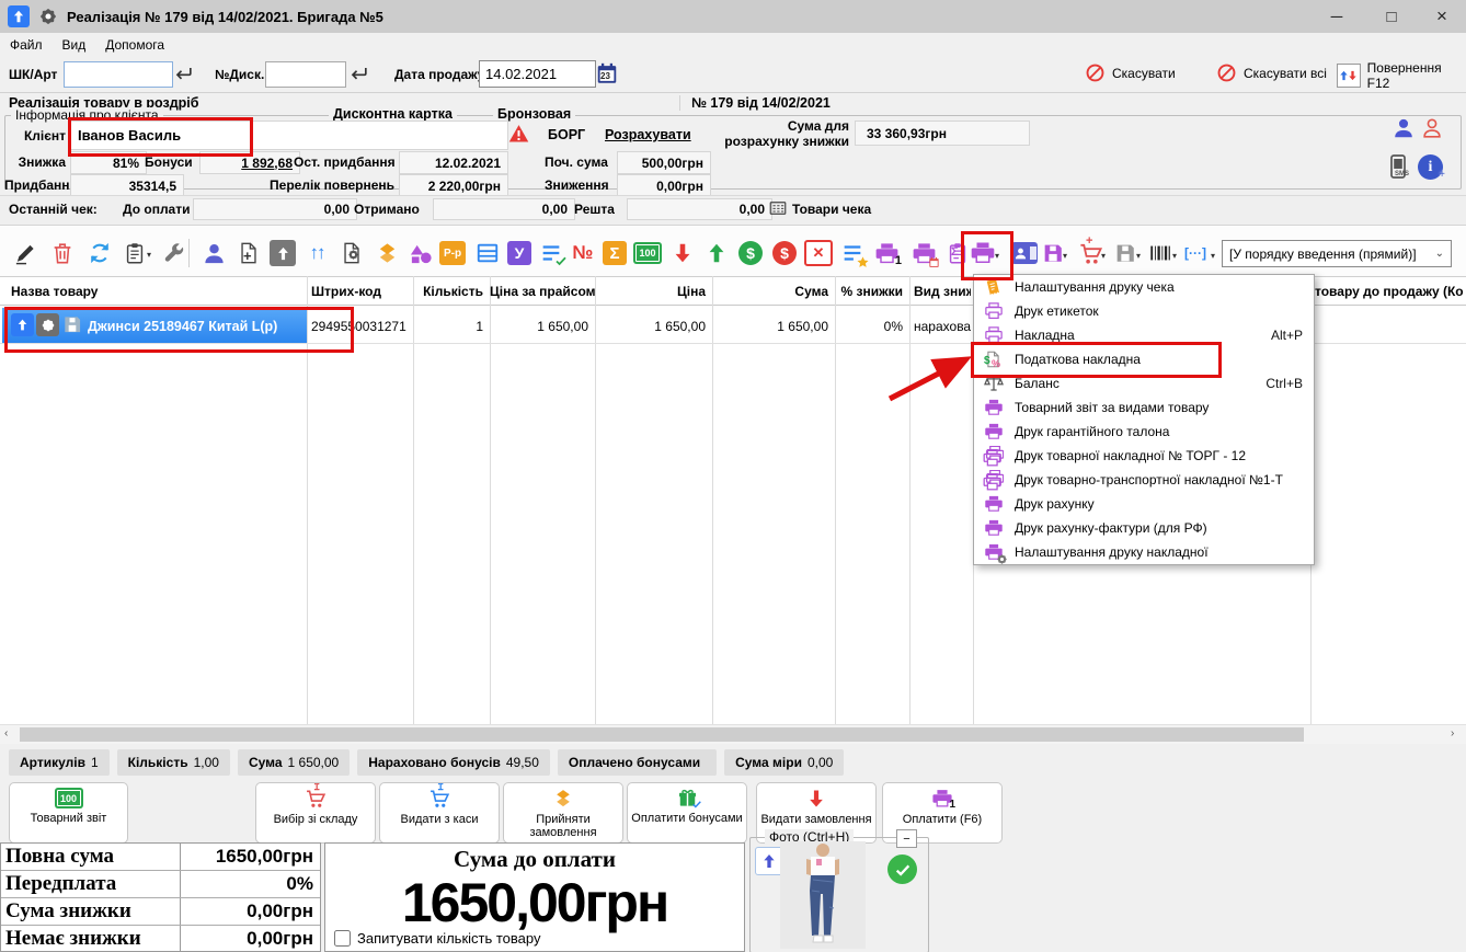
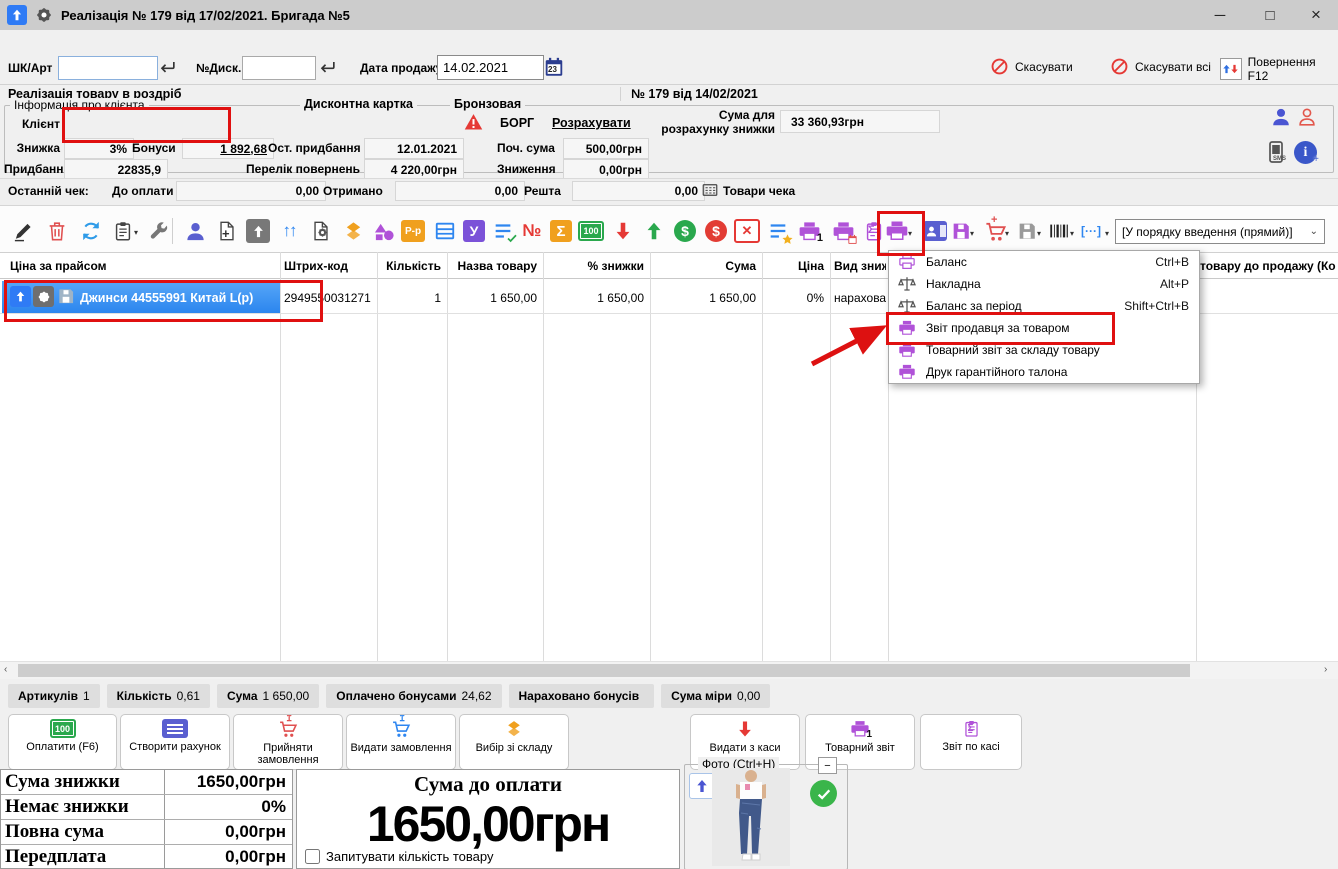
- Реалізація № 179 від 14/02/2021. Бригада №5
+ Реалізація № 179 від 17/02/2021. Бригада №5
  ─
  □
  ×
- Файл
- Вид
- Допомога
  ШК/Арт
  №Диск.
  Дата продаж
  14.02.2021
  23
  Скасувати
  Скасувати всі
  Повернення F12
  Реалізація товару в роздріб
  № 179 від 14/02/2021
  Інформація про клієнта
  Дисконтна картка
  Бронзовая
  Клієнт
- Іванов Василь
  БОРГ
  Розрахувати
  Сума для
  розрахунку знижки
  33 360,93грн
  Знижка
- 81%
+ 3%
  Бонуси
  1 892,68
  Ост. придбання
- 12.02.2021
+ 12.01.2021
  Поч. сума
  500,00грн
  Придбанн
- 35314,5
+ 22835,9
  Перелік повернень
- 2 220,00грн
+ 4 220,00грн
  Зниження
  0,00грн
  Останній чек:
  До оплати
  0,00
  Отримано
  0,00
  Решта
  0,00
  Товари чека
  [У порядку введення (прямий)]
- Назва товару
+ Ціна за прайсом
  Штрих-код
  Кількість
- Ціна за прайсом
+ Назва товару
- Ціна
+ % знижки
  Сума
- % знижки
+ Ціна
  Вид зниж
  товару до продажу (Ко
- Джинси 25189467 Китай L(р)
+ Джинси 44555991 Китай L(р)
  2949550031271
  1
  1 650,00
  1 650,00
  1 650,00
  0%
  нарахова
- Налаштування друку чека
- Друк етикеток
- Накладна
+ Баланс
- Alt+P
+ Ctrl+B
- Податкова накладна
- Баланс
+ Накладна
- Ctrl+B
+ Alt+P
+ Баланс за період
+ Shift+Ctrl+B
+ Звіт продавця за товаром
- Товарний звіт за видами товару
+ Товарний звіт за складу товару
  Друк гарантійного талона
- Друк товарної накладної № ТОРГ - 12
- Друк товарно-транспортної накладної №1-Т
- Друк рахунку
- Друк рахунку-фактури (для РФ)
- Налаштування друку накладної
  Артикулів
  1
  Кількість
- 1,00
+ 0,61
  Сума
  1 650,00
- Нараховано бонусів
+ Оплачено бонусами
- 49,50
+ 24,62
- Оплачено бонусами
+ Нараховано бонусів
  Сума міри
  0,00
- Товарний звіт
+ Оплатити (F6)
+ Створити рахунок
- Вибір зі складу
+ Прийняти замовлення
- Видати з каси
+ Видати замовлення
- Прийняти замовлення
+ Вибір зі складу
- Оплатити бонусами
- Видати замовлення
+ Видати з каси
- Оплатити (F6)
+ Товарний звіт
+ Звіт по касі
- Повна сума
+ Сума знижки
  1650,00грн
- Передплата
+ Немає знижки
  0%
- Сума знижки
+ Повна сума
  0,00грн
- Немає знижки
+ Передплата
  0,00грн
  Сума до оплати
  1650,00грн
  Запитувати кількість товару
  Фото (Ctrl+H)
